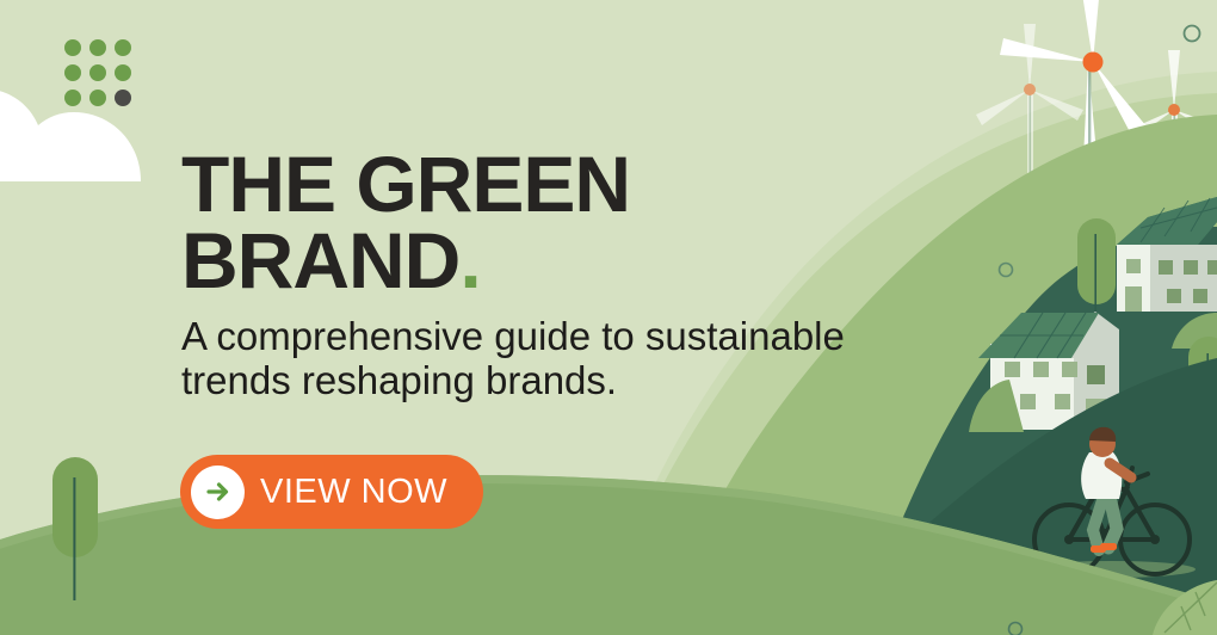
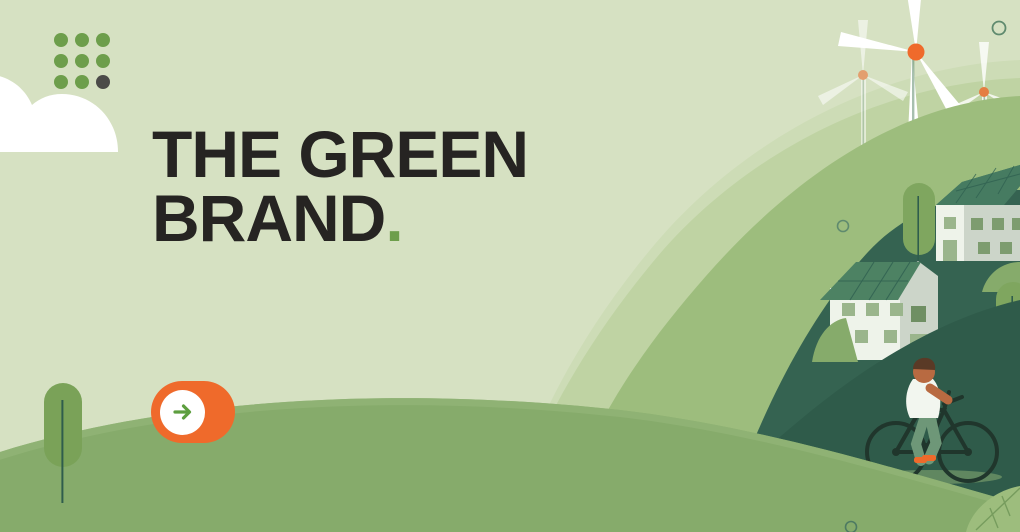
  THE GREEN
  BRAND.
- A comprehensive guide to sustainable trends reshaping brands.
- VIEW NOW
